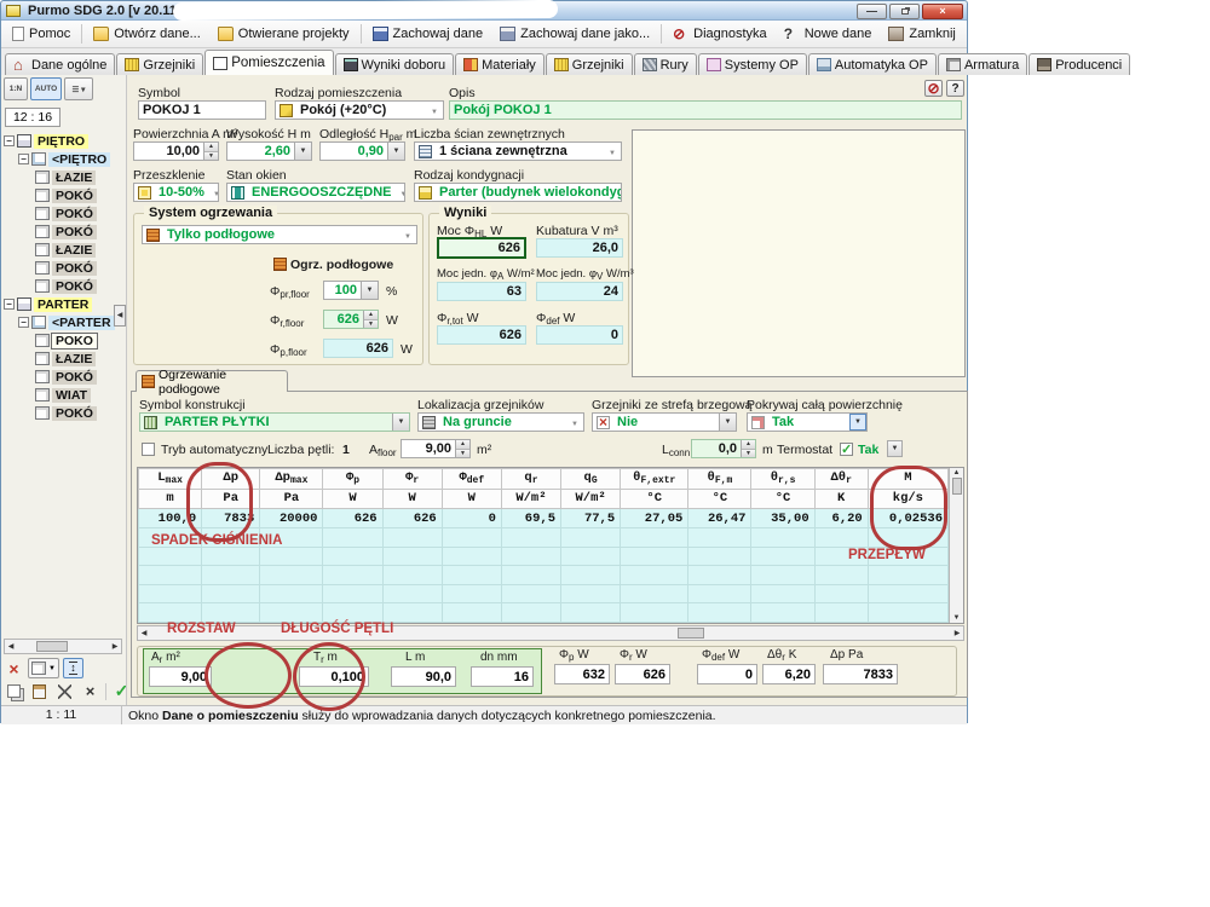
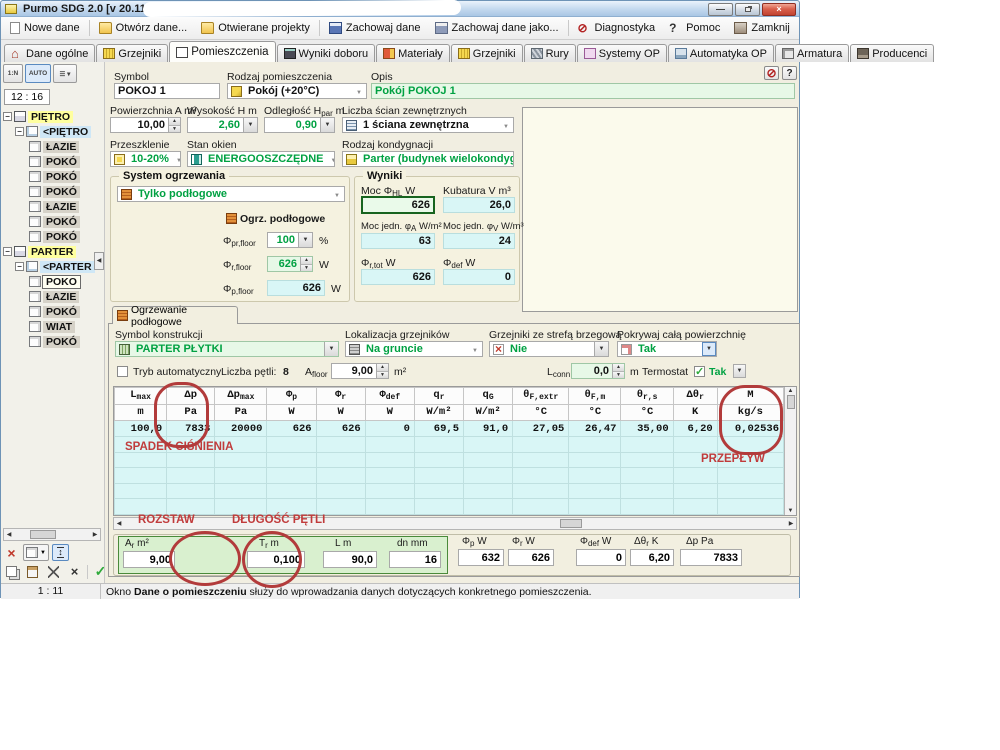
  —
  ×
- Pomoc
+ Nowe dane
  Otwórz dane...
  Otwierane projekty
  Zachowaj dane
  Zachowaj dane jako...
  Diagnostyka
- Nowe dane
+ Pomoc
  Zamknij
  Dane ogólne
  Grzejniki
  Pomieszczenia
  Wyniki doboru
  Materiały
  Grzejniki
  Rury
  Systemy OP
  Automatyka OP
  Armatura
  Producenci
  12 : 16
  −
  PIĘTRO
  −
  <PIĘTRO
  ŁAZIE
  POKÓ
  POKÓ
  POKÓ
  ŁAZIE
  POKÓ
  POKÓ
  −
  PARTER
  −
  <PARTER
  POKO
  ŁAZIE
  POKÓ
  WIAT
  POKÓ
  ×
  ↕
  ×
  ✓
  ?
  Symbol
  Rodzaj pomieszczenia
  Opis
  POKOJ 1
  Pokój (+20°C)
  Pokój POKOJ 1
  Powierzchnia A m²
  Wysokość H m
  Odległość Hpar m
  Liczba ścian zewnętrznych
  10,00
  2,60
  0,90
  1 ściana zewnętrzna
  Przeszklenie
  Stan okien
  Rodzaj kondygnacji
- 10-50%
+ 10-20%
  ENERGOOSZCZĘDNE
  Parter (budynek wielokondy
  System ogrzewania
  Tylko podłogowe
  Ogrz. podłogowe
  Φpr,floor
  100
  %
  Φr,floor
  626
  W
  Φp,floor
  626
  W
  Wyniki
  Moc ΦHL W
  626
  Kubatura V m³
  26,0
  Moc jedn. φA W/m²
  63
  Moc jedn. φV W/m³
  24
  Φr,tot W
  626
  Φdef W
  0
  Ogrzewanie podłogowe
  Symbol konstrukcji
  Lokalizacja grzejników
  Grzejniki ze strefą brzegową
  Pokrywaj całą powierzchnię
  PARTER PŁYTKI
  Na gruncie
  Nie
  Tak
  Tryb automatyczny
  Liczba pętli:
- 1
+ 8
  Afloor
  9,00
  m²
  Lconn
  0,0
  m
  Termostat
  Tak
  Lmax	Δp	Δpmax	Φp	Φr	Φdef	qr	qG	θF,extr	θF,m	θr,s	Δθr	M
  m	Pa	Pa	W	W	W	W/m²	W/m²	°C	°C	°C	K	kg/s
- 100,0	7833	20000	626	626	0	69,5	77,5	27,05	26,47	35,00	6,20	0,02536
+ 100,0	7833	20000	626	626	0	69,5	91,0	27,05	26,47	35,00	6,20	0,02536
  Ar m²
  9,00
  Tr m
  0,100
  L m
  90,0
  dn mm
  16
  Φp W
  632
  Φr W
  626
  Φdef W
  0
  Δθr K
  6,20
  Δp Pa
  7833
  1 : 11
  Okno Dane o pomieszczeniu służy do wprowadzania danych dotyczących konkretnego pomieszczenia.
  SPADEK CIŚNIENIA
  PRZEPŁYW
  ROZSTAW
  DŁUGOŚĆ PĘTLI
